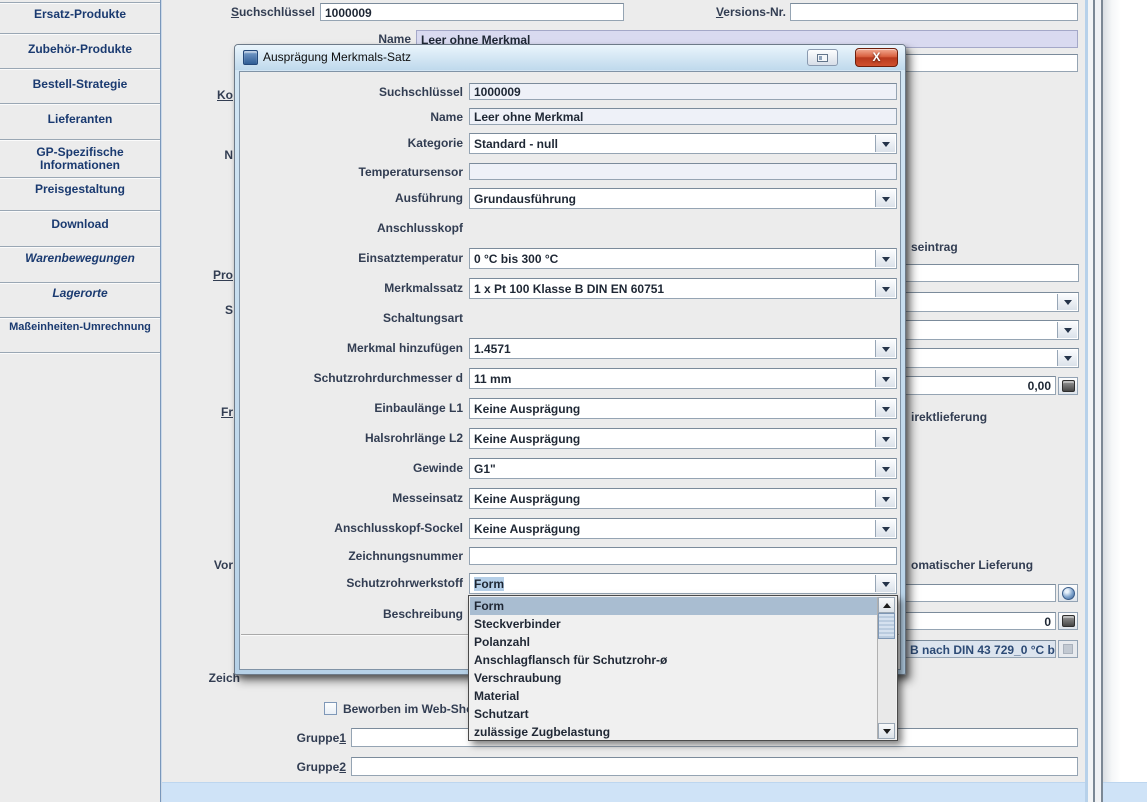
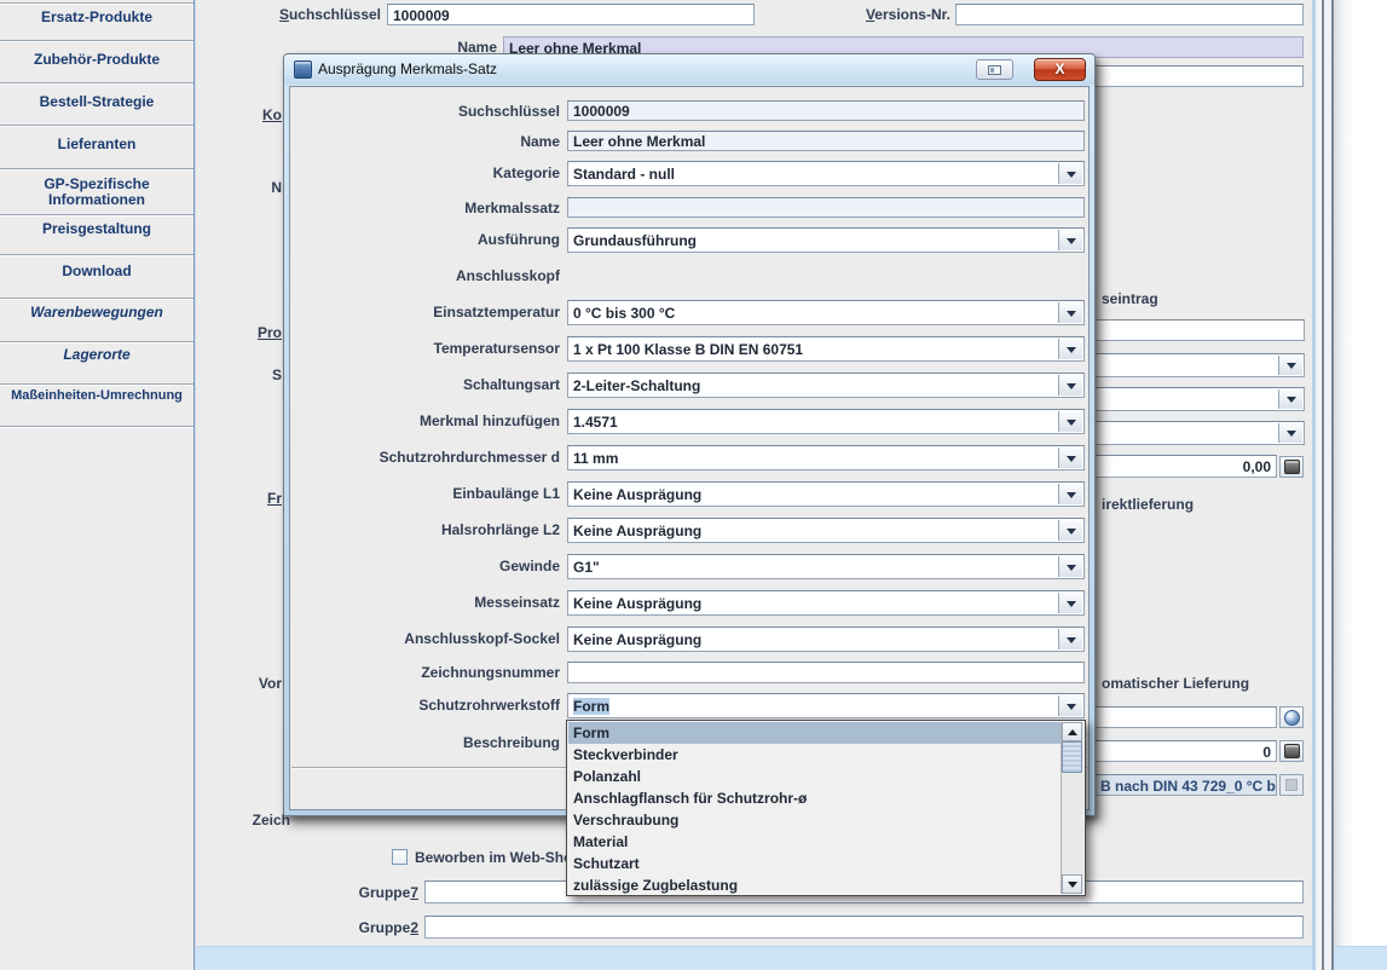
  Ersatz-Produkte
  Zubehör-Produkte
  Bestell-Strategie
  Lieferanten
  GP-Spezifische Informationen
  Preisgestaltung
  Download
  Warenbewegungen
  Lagerorte
  Maßeinheiten-Umrechnung
  Suchschlüssel
  1000009
  Versions-Nr.
  Name
  Leer ohne Merkmal
  Ko
  N
  Pro
  S
  Fr
  Vor
  Zeich
  seintrag
  0,00
  irektlieferung
  omatischer Lieferung
  0
  B nach DIN 43 729_0 °C b
  Beworben im Web-Sh
- Gruppe1
+ Gruppe7
  Gruppe2
  Ausprägung Merkmals-Satz
  X
  Suchschlüssel
  1000009
  Name
  Leer ohne Merkmal
  Kategorie
  Standard - null
- Temperatursensor
+ Merkmalssatz
  Ausführung
  Grundausführung
  Anschlusskopf
  Einsatztemperatur
  0 °C bis 300 °C
- Merkmalssatz
+ Temperatursensor
  1 x Pt 100 Klasse B DIN EN 60751
  Schaltungsart
+ 2-Leiter-Schaltung
  Merkmal hinzufügen
  1.4571
  Schutzrohrdurchmesser d
  11 mm
  Einbaulänge L1
  Keine Ausprägung
  Halsrohrlänge L2
  Keine Ausprägung
  Gewinde
  G1"
  Messeinsatz
  Keine Ausprägung
  Anschlusskopf-Sockel
  Keine Ausprägung
  Zeichnungsnummer
  Schutzrohrwerkstoff
  Form
  Beschreibung
  Form
  Steckverbinder
  Polanzahl
  Anschlagflansch für Schutzrohr-ø
  Verschraubung
  Material
  Schutzart
  zulässige Zugbelastung
